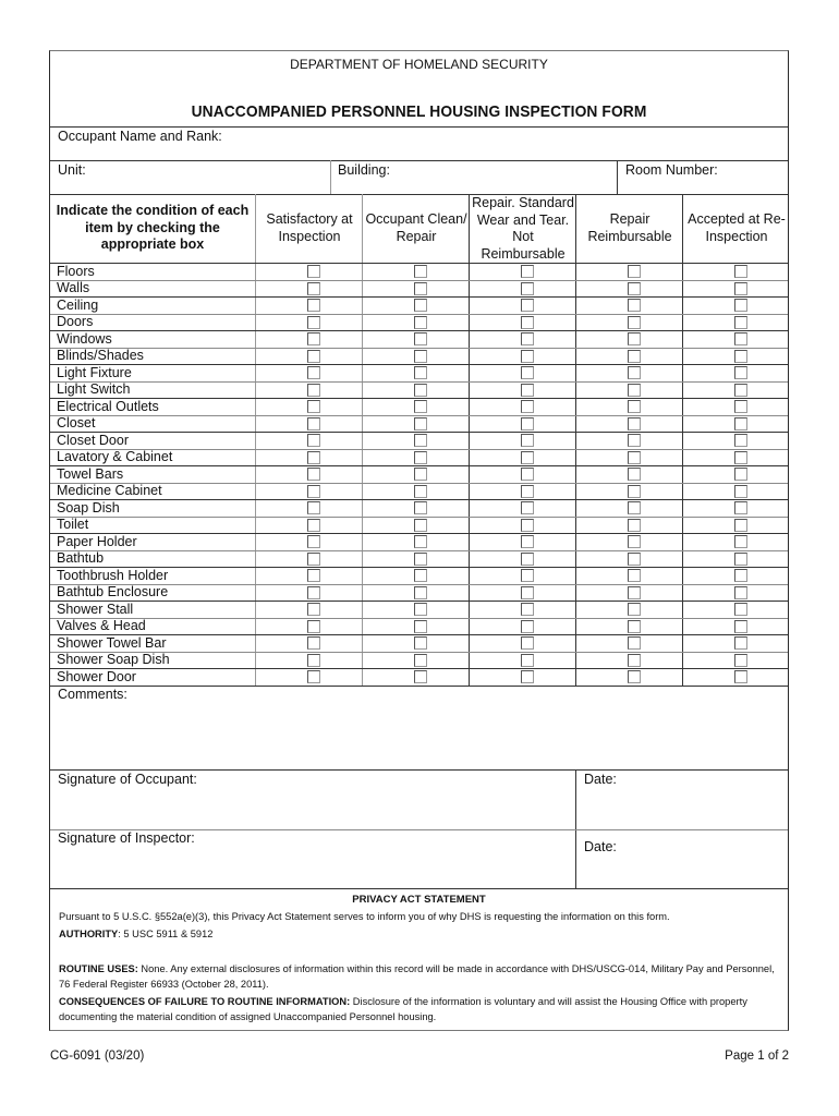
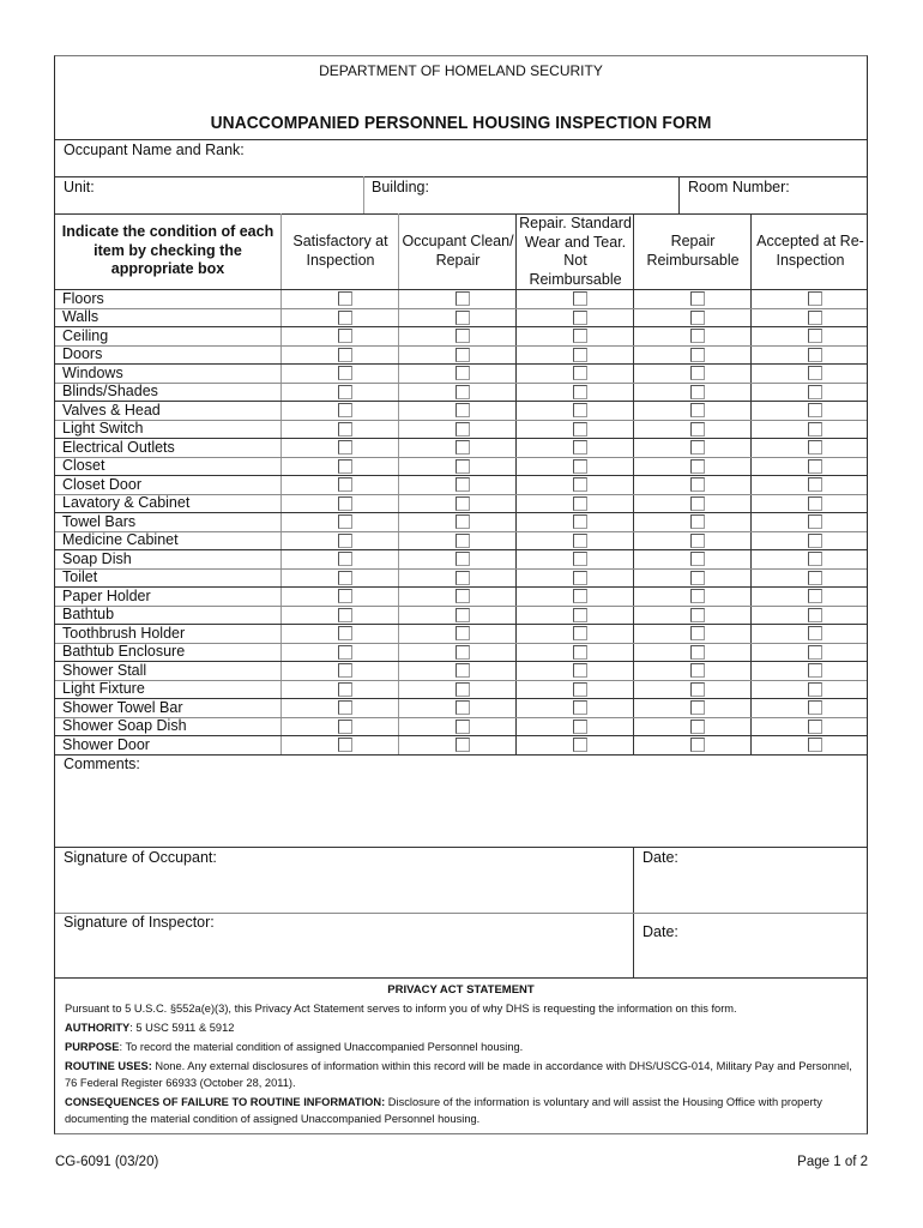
  DEPARTMENT OF HOMELAND SECURITY
  UNACCOMPANIED PERSONNEL HOUSING INSPECTION FORM
  Occupant Name and Rank:
  Unit:
  Building:
  Room Number:
  Indicate the condition of each item by checking the appropriate box
  Satisfactory at Inspection
  Occupant Clean/ Repair
  Repair. Standard Wear and Tear. Not Reimbursable
  Repair Reimbursable
  Accepted at Re-Inspection
  Floors
  Walls
  Ceiling
  Doors
  Windows
  Blinds/Shades
- Light Fixture
+ Valves & Head
  Light Switch
  Electrical Outlets
  Closet
  Closet Door
  Lavatory & Cabinet
  Towel Bars
  Medicine Cabinet
  Soap Dish
  Toilet
  Paper Holder
  Bathtub
  Toothbrush Holder
  Bathtub Enclosure
  Shower Stall
- Valves & Head
+ Light Fixture
  Shower Towel Bar
  Shower Soap Dish
  Shower Door
  Comments:
  Signature of Occupant:
  Date:
  Signature of Inspector:
  Date:
  PRIVACY ACT STATEMENT
  Pursuant to 5 U.S.C. §552a(e)(3), this Privacy Act Statement serves to inform you of why DHS is requesting the information on this form.
  AUTHORITY: 5 USC 5911 & 5912
+ PURPOSE: To record the material condition of assigned Unaccompanied Personnel housing.
  ROUTINE USES: None. Any external disclosures of information within this record will be made in accordance with DHS/USCG-014, Military Pay and Personnel, 76 Federal Register 66933 (October 28, 2011).
  CONSEQUENCES OF FAILURE TO ROUTINE INFORMATION: Disclosure of the information is voluntary and will assist the Housing Office with property documenting the material condition of assigned Unaccompanied Personnel housing.
  CG-6091 (03/20)
  Page 1 of 2
